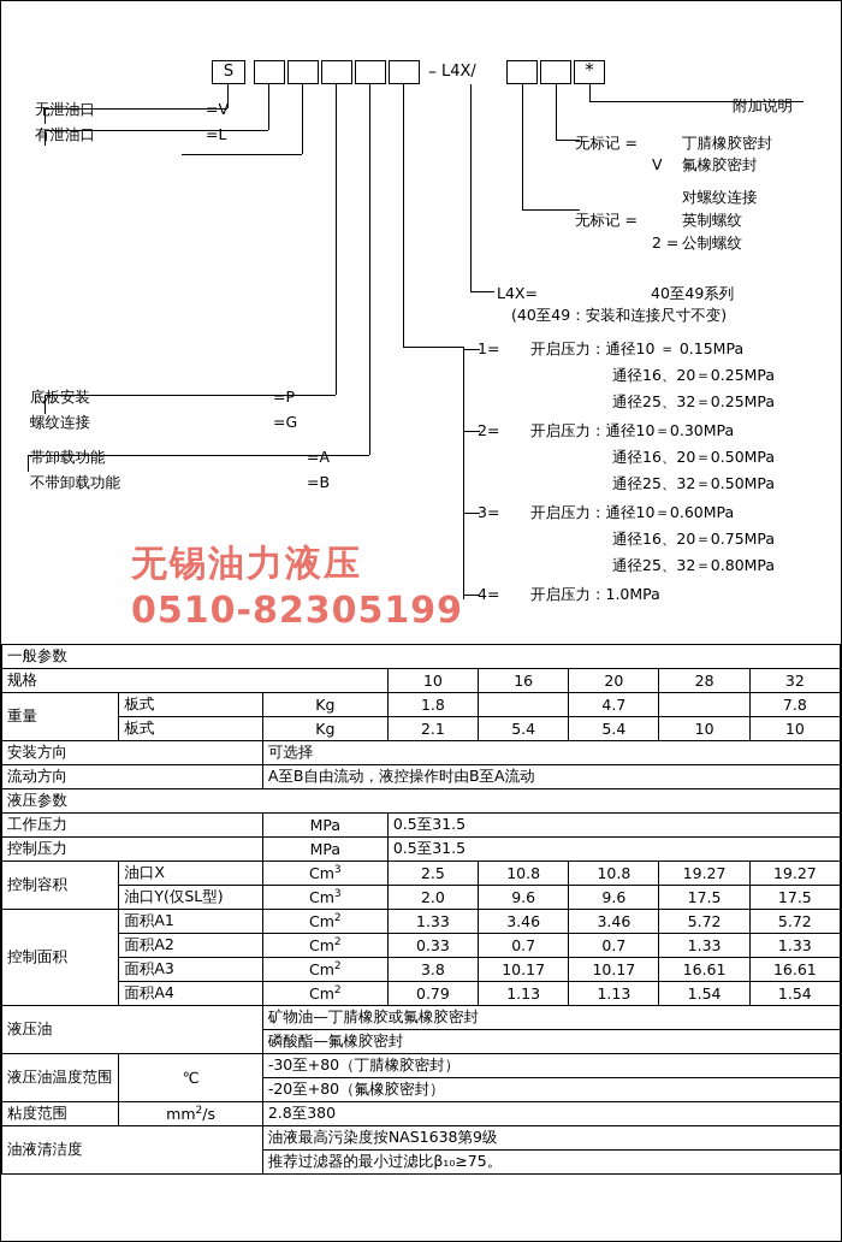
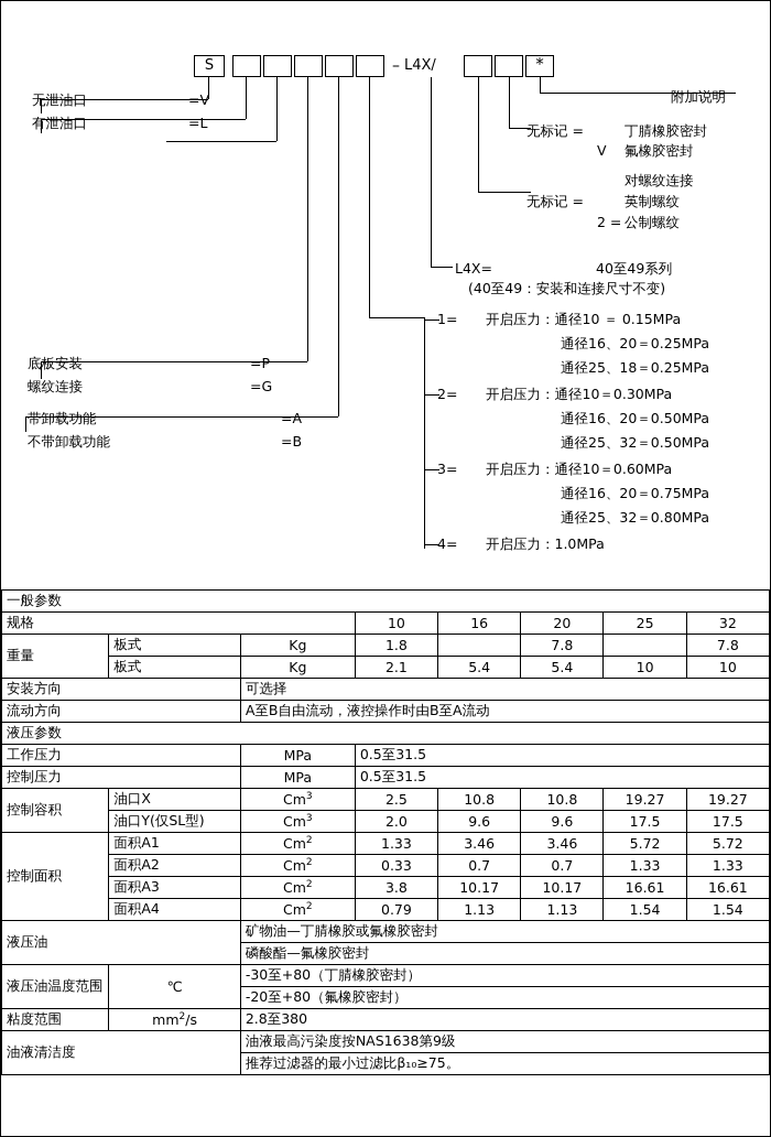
  S
  –
  L4X/
  *
  无泄油口
  =V
  有泄油口
  =L
  底板安装
  =P
  螺纹连接
  =G
  带卸载功能
  =A
  不带卸载功能
  =B
  附加说明
  无标记 =
  丁腈橡胶密封
  V
  氟橡胶密封
  对螺纹连接
  无标记 =
  英制螺纹
  2 =
  公制螺纹
  L4X=
  40至49系列
  (40至49：安装和连接尺寸不变)
  1=
  开启压力：通径10 ＝ 0.15MPa
  通径16、20＝0.25MPa
- 通径25、32＝0.25MPa
+ 通径25、18＝0.25MPa
  2=
  开启压力：通径10＝0.30MPa
  通径16、20＝0.50MPa
  通径25、32＝0.50MPa
  3=
  开启压力：通径10＝0.60MPa
  通径16、20＝0.75MPa
  通径25、32＝0.80MPa
  4=
  开启压力：1.0MPa
- 无锡油力液压
- 0510-82305199
  一般参数
- 规格	10	16	20	28	32
+ 规格	10	16	20	25	32
- 重量	板式	Kg	1.8		4.7		7.8
+ 重量	板式	Kg	1.8		7.8		7.8
  板式	Kg	2.1	5.4	5.4	10	10
  安装方向	可选择
  流动方向	A至B自由流动，液控操作时由B至A流动
  液压参数
  工作压力	MPa	0.5至31.5
  控制压力	MPa	0.5至31.5
  控制容积	油口X	Cm3	2.5	10.8	10.8	19.27	19.27
  油口Y(仅SL型)	Cm3	2.0	9.6	9.6	17.5	17.5
  控制面积	面积A1	Cm2	1.33	3.46	3.46	5.72	5.72
  面积A2	Cm2	0.33	0.7	0.7	1.33	1.33
  面积A3	Cm2	3.8	10.17	10.17	16.61	16.61
  面积A4	Cm2	0.79	1.13	1.13	1.54	1.54
  液压油	矿物油—丁腈橡胶或氟橡胶密封
  磷酸酯—氟橡胶密封
  液压油温度范围	℃	-30至+80（丁腈橡胶密封）
  -20至+80（氟橡胶密封）
  粘度范围	mm2/s	2.8至380
  油液清洁度	油液最高污染度按NAS1638第9级
  推荐过滤器的最小过滤比β₁₀≥75。
